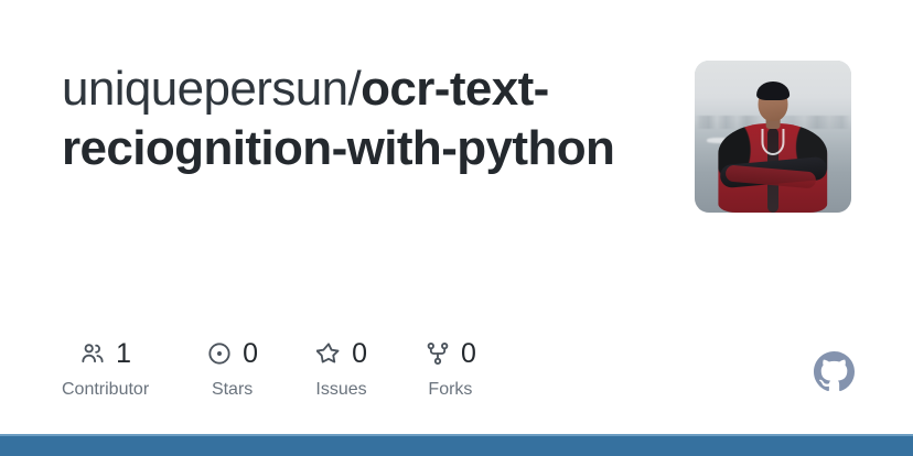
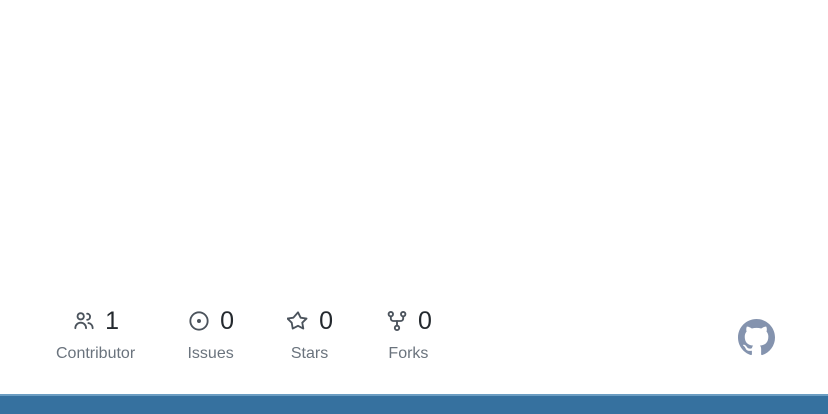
- uniquepersun/ocr-text-reciognition-with-python
  1
  Contributor
  0
- Stars
+ Issues
  0
- Issues
+ Stars
  0
  Forks
